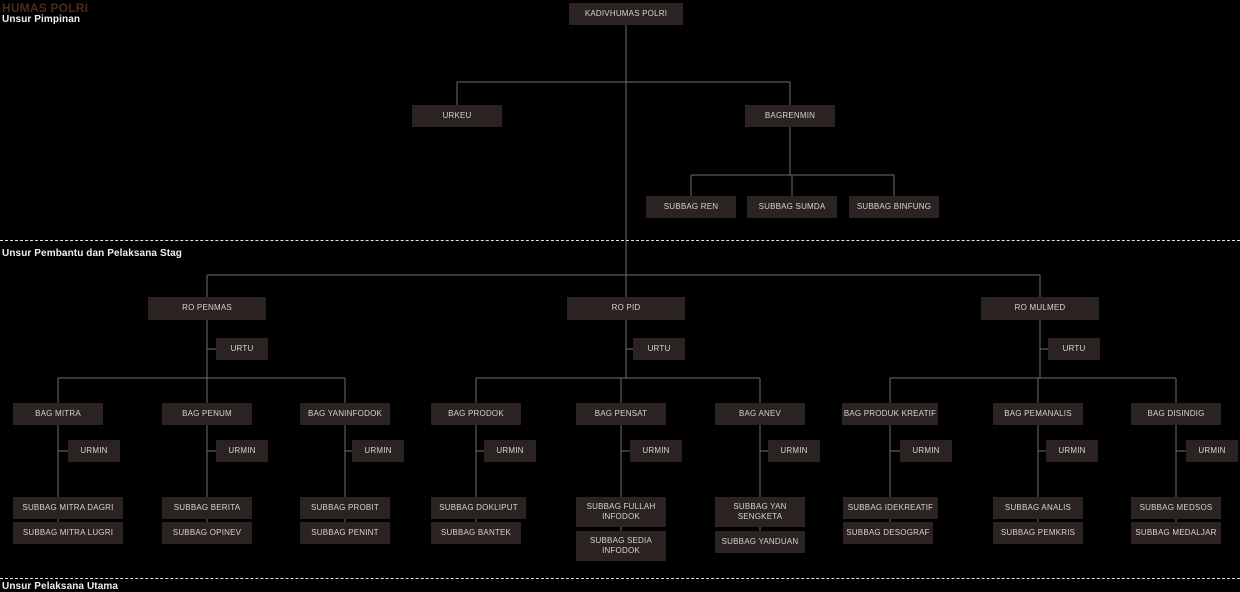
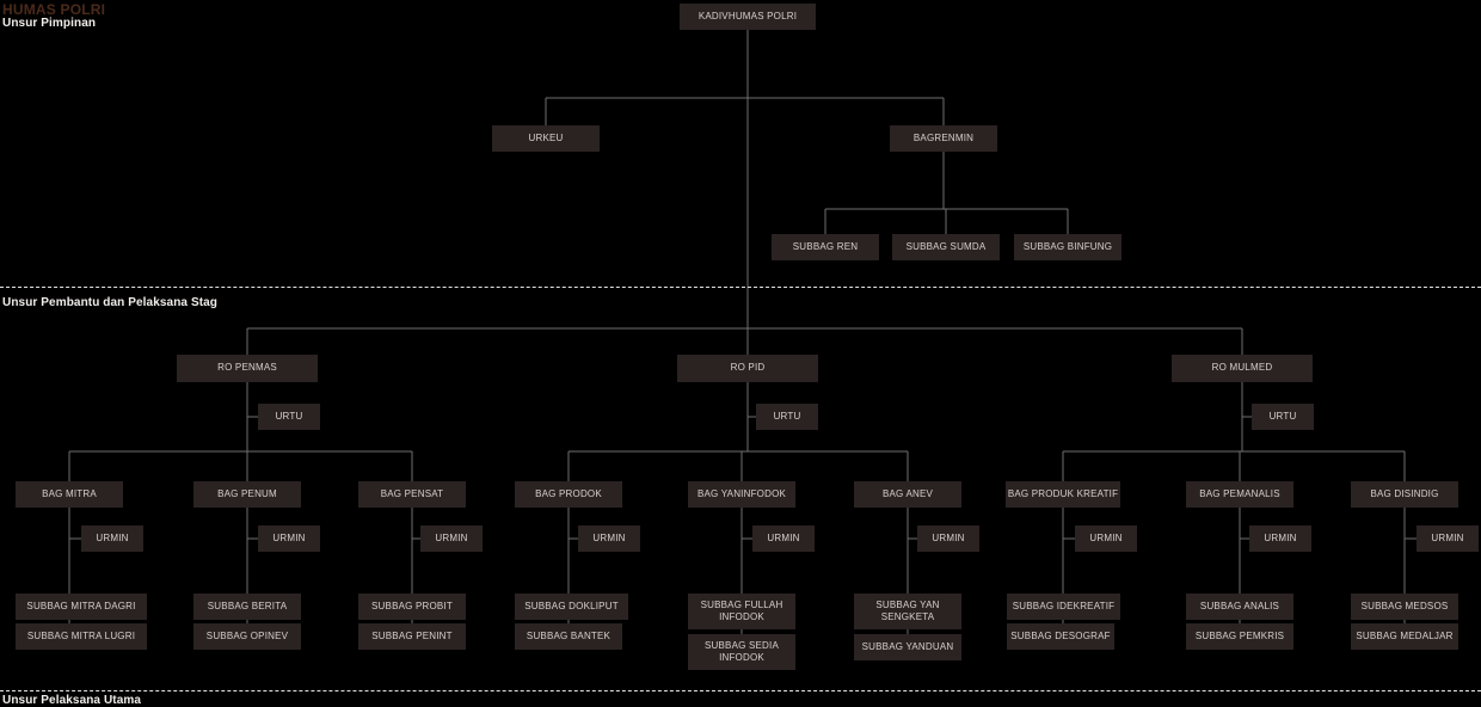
  HUMAS POLRI
  Unsur Pimpinan
  Unsur Pembantu dan Pelaksana Stag
  Unsur Pelaksana Utama
  KADIVHUMAS POLRI
  URKEU
  BAGRENMIN
  SUBBAG REN
  SUBBAG SUMDA
  SUBBAG BINFUNG
  RO PENMAS
  RO PID
  RO MULMED
  URTU
  URTU
  URTU
  BAG MITRA
  BAG PENUM
- BAG YANINFODOK
+ BAG PENSAT
  BAG PRODOK
- BAG PENSAT
+ BAG YANINFODOK
  BAG ANEV
  BAG PRODUK KREATIF
  BAG PEMANALIS
  BAG DISINDIG
  URMIN
  URMIN
  URMIN
  URMIN
  URMIN
  URMIN
  URMIN
  URMIN
  URMIN
  SUBBAG MITRA DAGRI
  SUBBAG MITRA LUGRI
  SUBBAG BERITA
  SUBBAG OPINEV
  SUBBAG PROBIT
  SUBBAG PENINT
  SUBBAG DOKLIPUT
  SUBBAG BANTEK
  SUBBAG FULLAH INFODOK
  SUBBAG SEDIA INFODOK
  SUBBAG YAN SENGKETA
  SUBBAG YANDUAN
  SUBBAG IDEKREATIF
  SUBBAG DESOGRAF
  SUBBAG ANALIS
  SUBBAG PEMKRIS
  SUBBAG MEDSOS
  SUBBAG MEDALJAR
